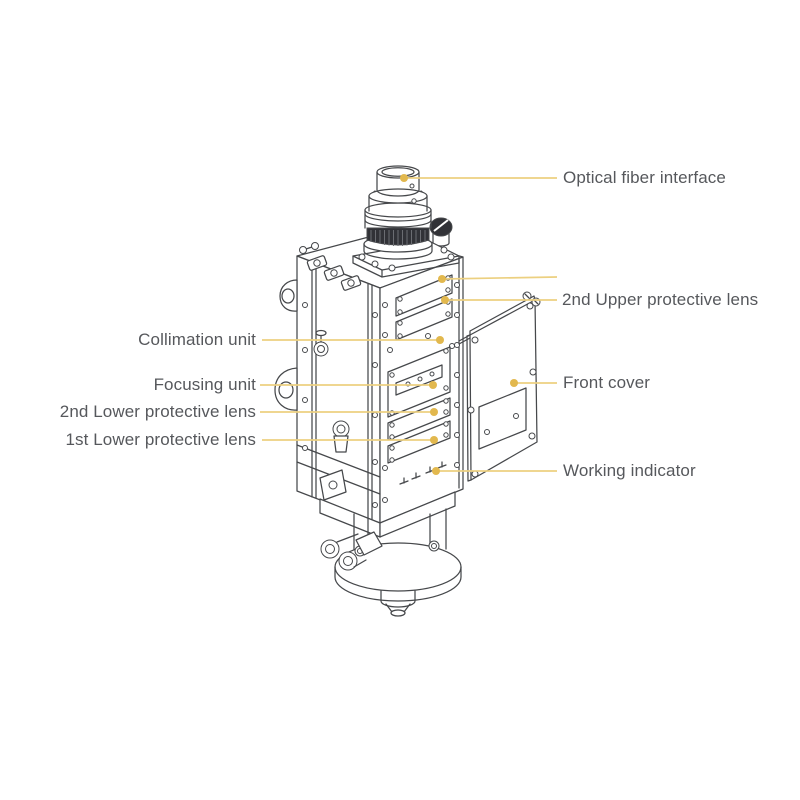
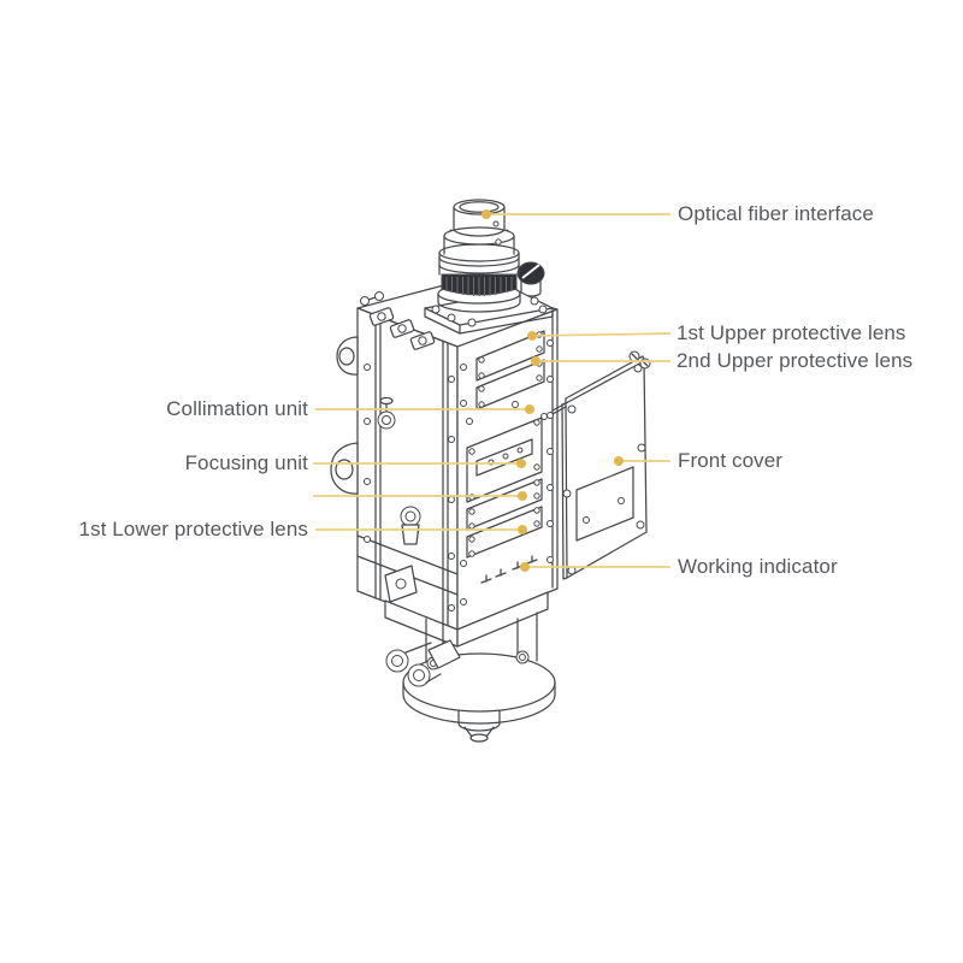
  Optical fiber interface
+ 1st Upper protective lens
  2nd Upper protective lens
  Front cover
  Working indicator
  Collimation unit
  Focusing unit
- 2nd Lower protective lens
  1st Lower protective lens
